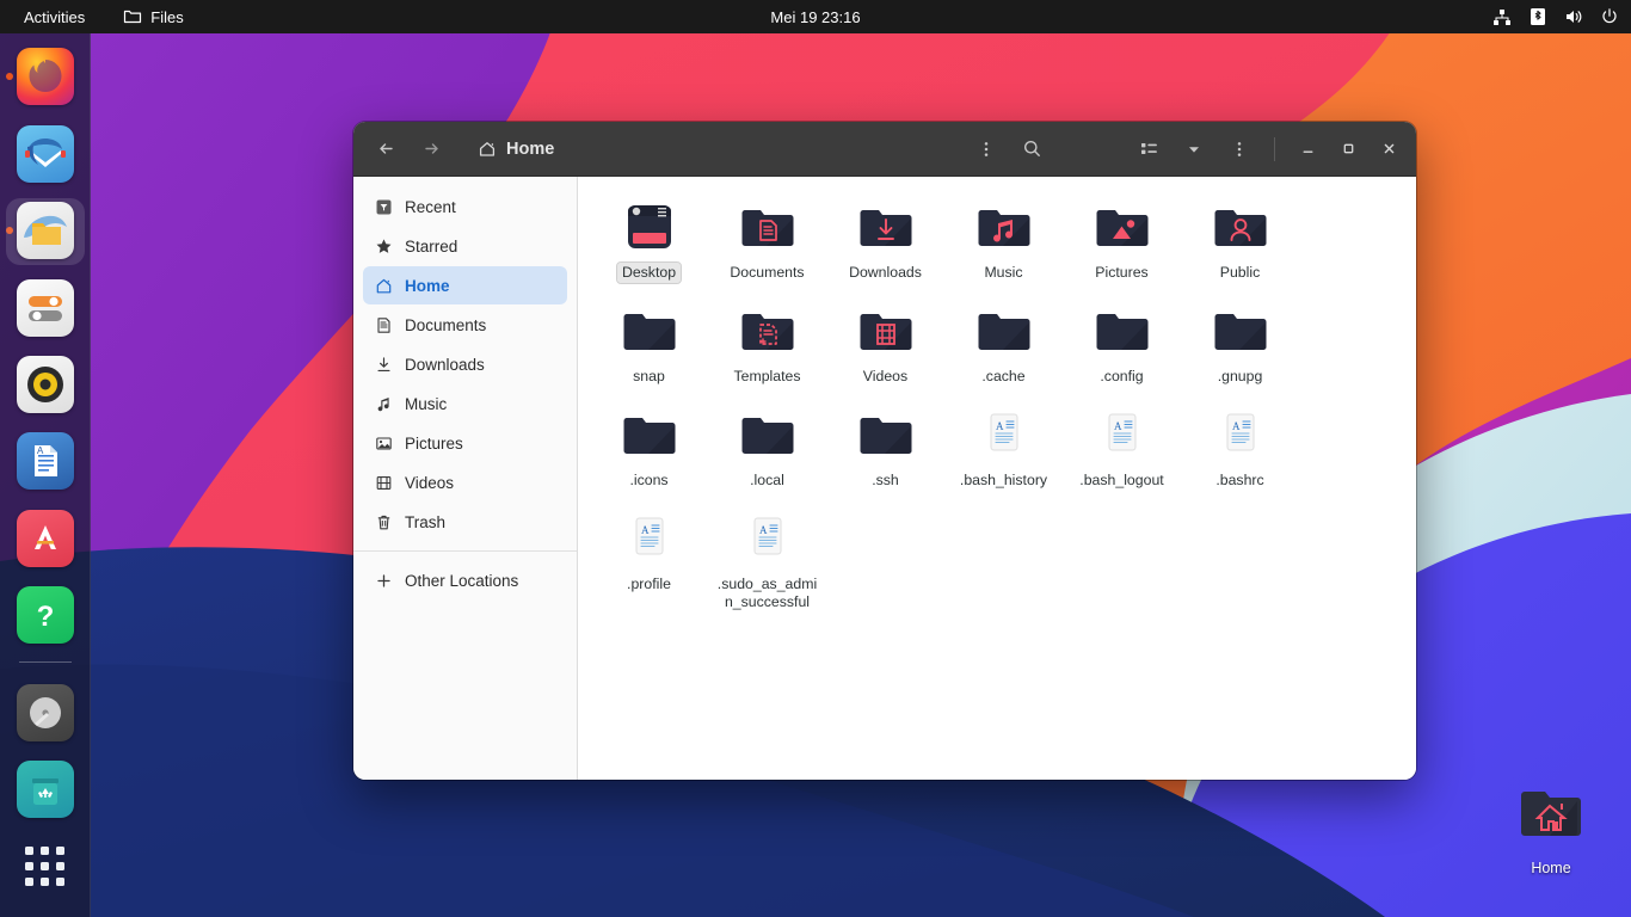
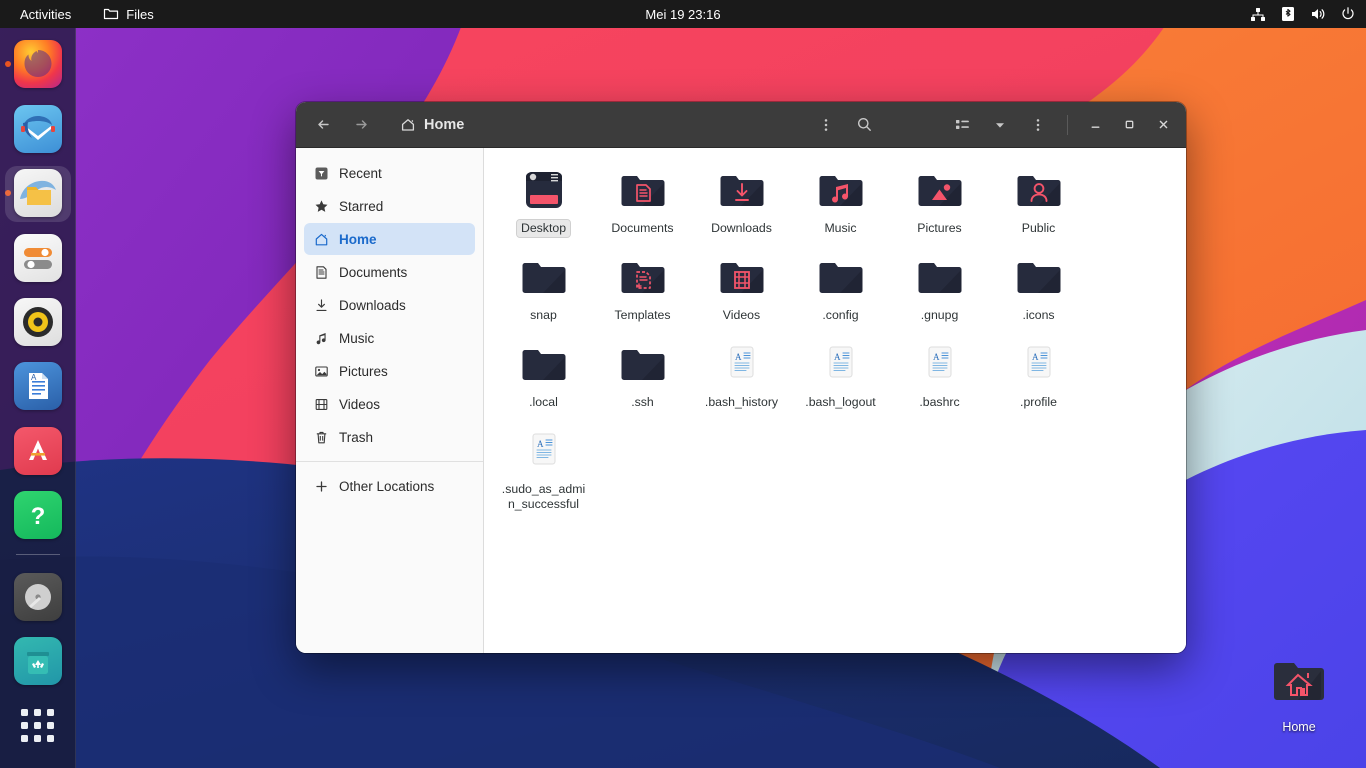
  Activities
  Files
  Mei 19 23:16
  A
  ?
  Home
  Home
  Recent
  Starred
  Home
  Documents
  Downloads
  Music
  Pictures
  Videos
  Trash
  Other Locations
  Desktop
  Documents
  Downloads
  Music
  Pictures
  Public
  snap
  Templates
  Videos
- .cache
  .config
  .gnupg
  .icons
  .local
  .ssh
  A
  .bash_history
  A
  .bash_logout
  A
  .bashrc
  A
  .profile
  A
  .sudo_as_admin_successful
